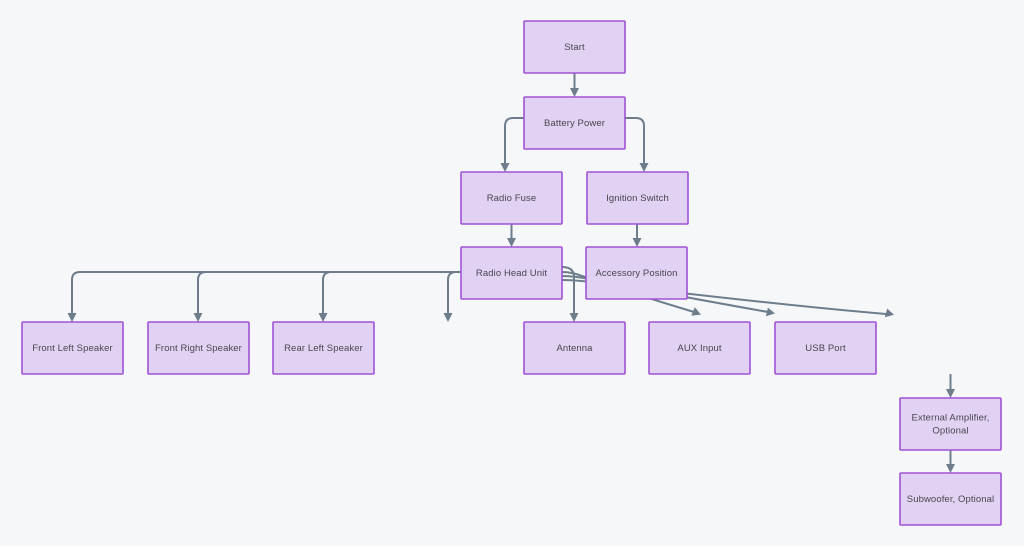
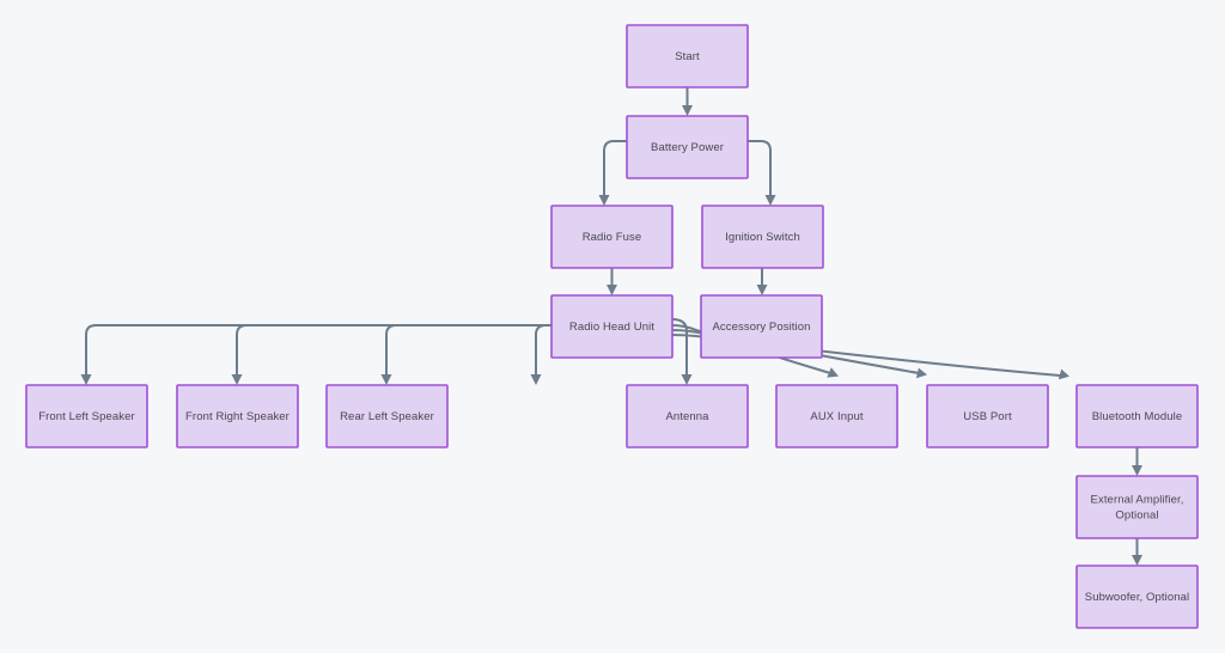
  Start
  Battery Power
  Radio Fuse
  Ignition Switch
  Radio Head Unit
  Accessory Position
  Front Left Speaker
  Front Right Speaker
  Rear Left Speaker
  Antenna
  AUX Input
  USB Port
+ Bluetooth Module
  External Amplifier,
  Optional
  Subwoofer, Optional
